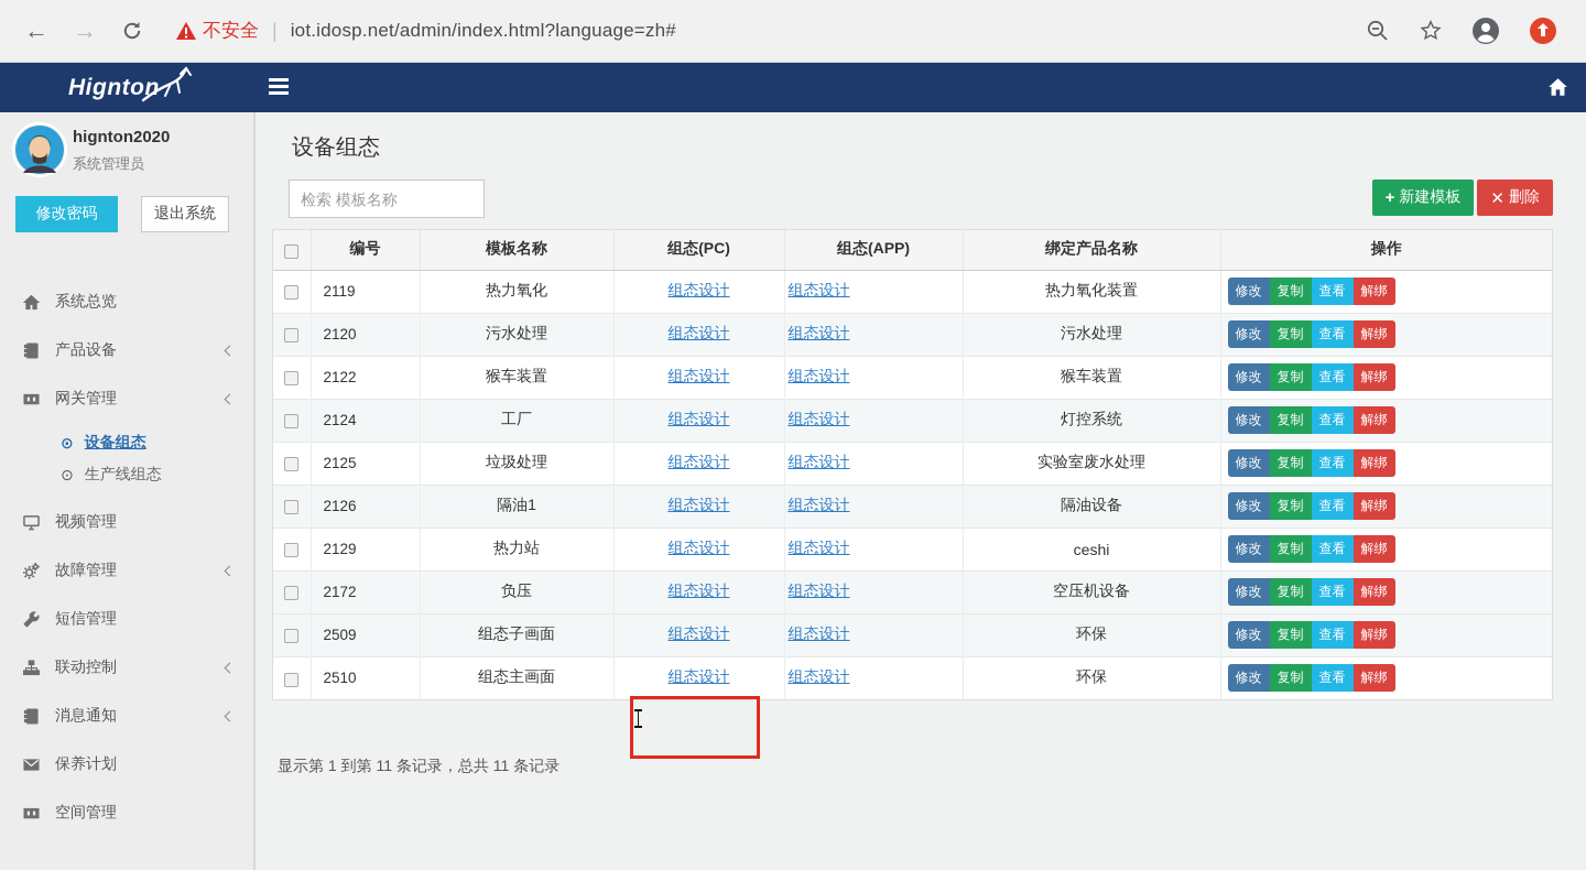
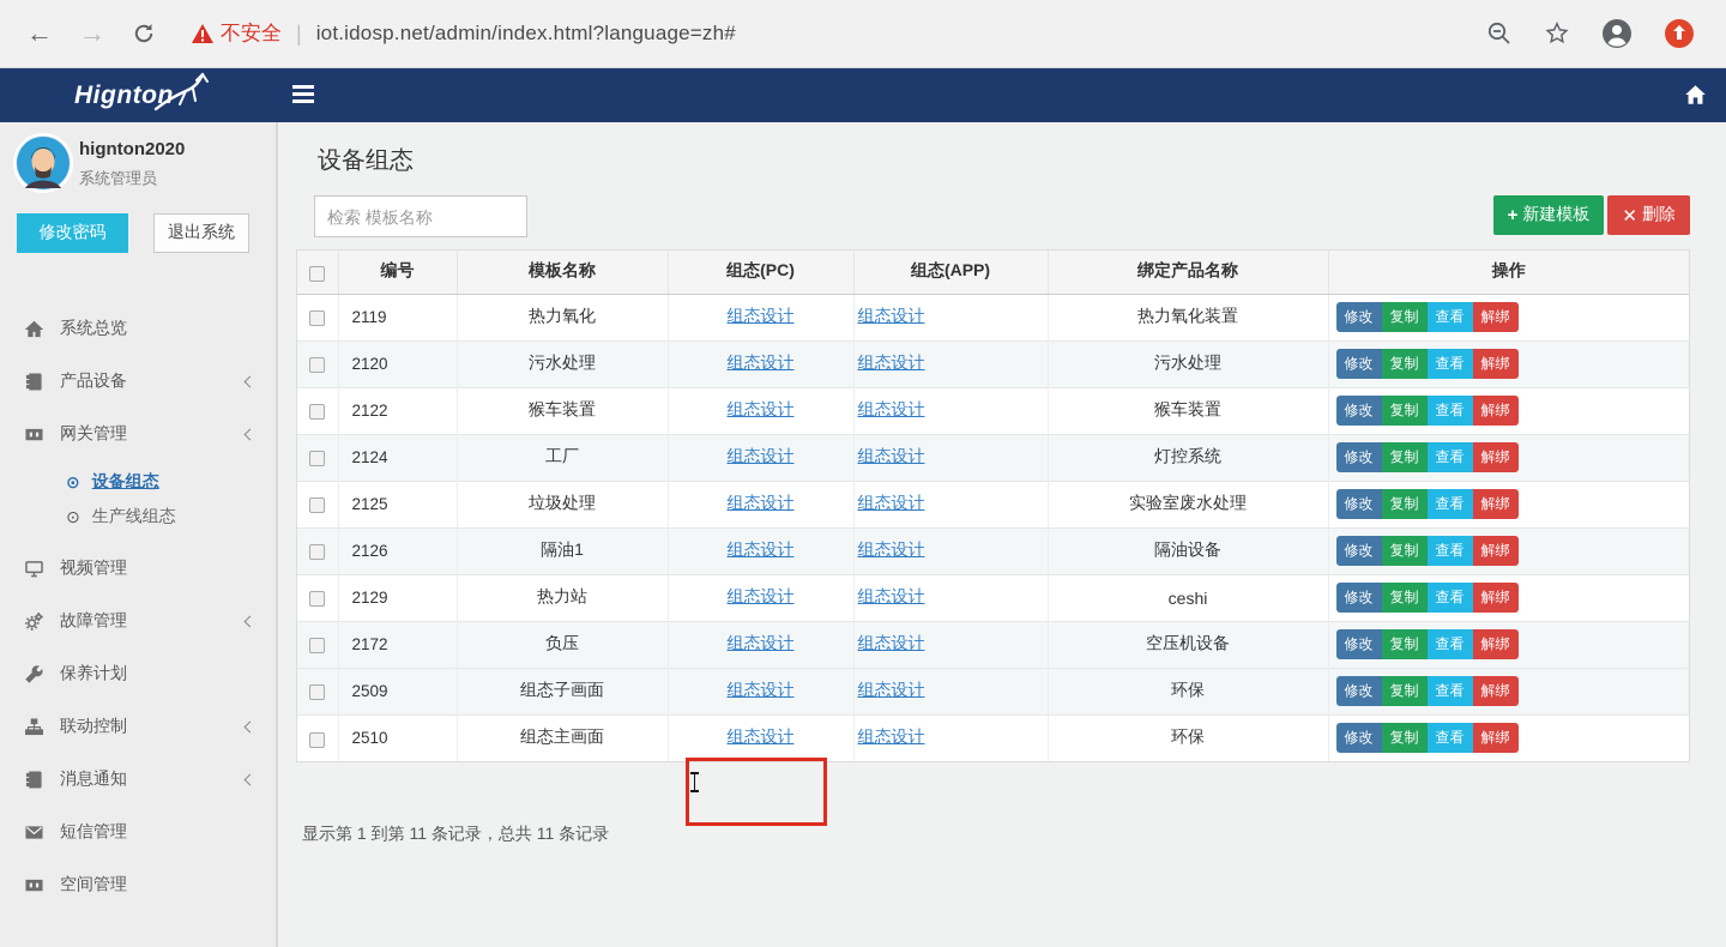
  ←
  →
  不安全
  |
  iot.idosp.net/admin/index.html?language=zh#
  Hignton
  hignton2020
  系统管理员
  修改密码
  退出系统
  系统总览
  产品设备
  网关管理
  ⊙
  设备组态
  ⊙
  生产线组态
  视频管理
  故障管理
- 短信管理
+ 保养计划
  联动控制
  消息通知
- 保养计划
+ 短信管理
  空间管理
  设备组态
  检索 模板名称
  +
  新建模板
  ✕
  删除
  	编号	模板名称	组态(PC)	组态(APP)	绑定产品名称	操作
  	2119	热力氧化	组态设计	组态设计	热力氧化装置	修改 复制 查看 解绑
  	2120	污水处理	组态设计	组态设计	污水处理	修改 复制 查看 解绑
  	2122	猴车装置	组态设计	组态设计	猴车装置	修改 复制 查看 解绑
  	2124	工厂	组态设计	组态设计	灯控系统	修改 复制 查看 解绑
  	2125	垃圾处理	组态设计	组态设计	实验室废水处理	修改 复制 查看 解绑
  	2126	隔油1	组态设计	组态设计	隔油设备	修改 复制 查看 解绑
  	2129	热力站	组态设计	组态设计	ceshi	修改 复制 查看 解绑
  	2172	负压	组态设计	组态设计	空压机设备	修改 复制 查看 解绑
  	2509	组态子画面	组态设计	组态设计	环保	修改 复制 查看 解绑
  	2510	组态主画面	组态设计	组态设计	环保	修改 复制 查看 解绑
  显示第 1 到第 11 条记录，总共 11 条记录
